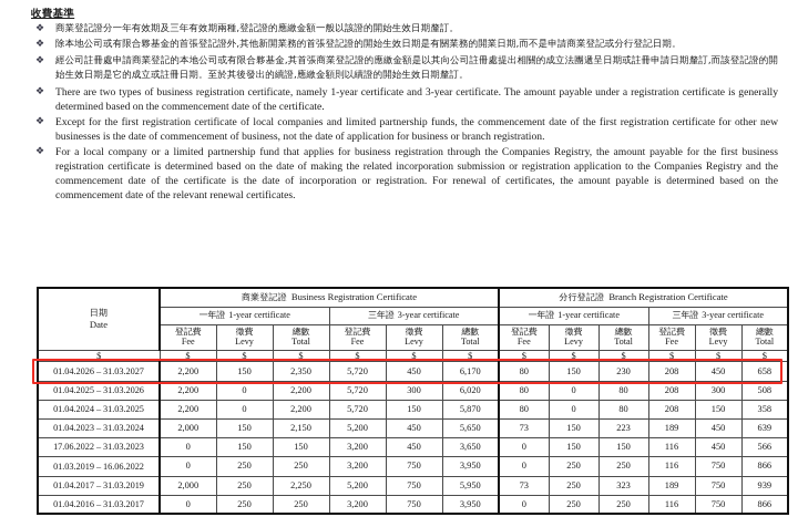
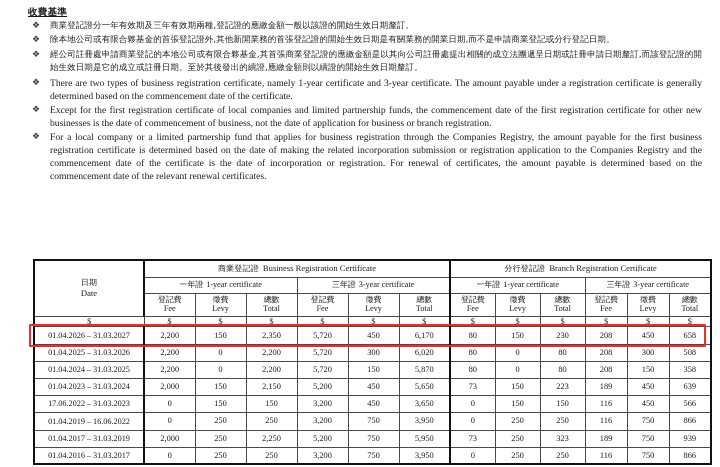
  收費基準
  ❖
  商業登記證分一年有效期及三年有效期兩種,登記證的應繳金額一般以該證的開始生效日期釐訂。
  ❖
  除本地公司或有限合夥基金的首張登記證外,其他新開業務的首張登記證的開始生效日期是有關業務的開業日期,而不是申請商業登記或分行登記日期。
  ❖
  經公司註冊處申請商業登記的本地公司或有限合夥基金,其首張商業登記證的應繳金額是以其向公司註冊處提出相關的成立法團遞呈日期或註冊申請日期釐訂,而該登記證的開始生效日期是它的成立或註冊日期。至於其後發出的續證,應繳金額則以續證的開始生效日期釐訂。
  ❖
  There are two types of business registration certificate, namely 1-year certificate and 3-year certificate. The amount payable under a registration certificate is generally determined based on the commencement date of the certificate.
  ❖
  Except for the first registration certificate of local companies and limited partnership funds, the commencement date of the first registration certificate for other new businesses is the date of commencement of business, not the date of application for business or branch registration.
  ❖
  For a local company or a limited partnership fund that applies for business registration through the Companies Registry, the amount payable for the first business registration certificate is determined based on the date of making the related incorporation submission or registration application to the Companies Registry and the commencement date of the certificate is the date of incorporation or registration. For renewal of certificates, the amount payable is determined based on the commencement date of the relevant renewal certificates.
  日期 Date	商業登記證 Business Registration Certificate	分行登記證 Branch Registration Certificate
  一年證 1-year certificate	三年證 3-year certificate	一年證 1-year certificate	三年證 3-year certificate
  登記費Fee	徵費Levy	總數Total	登記費Fee	徵費Levy	總數Total	登記費Fee	徵費Levy	總數Total	登記費Fee	徵費Levy	總數Total
  $	$	$	$	$	$	$	$	$	$	$	$	$
  01.04.2026 – 31.03.2027	2,200	150	2,350	5,720	450	6,170	80	150	230	208	450	658
  01.04.2025 – 31.03.2026	2,200	0	2,200	5,720	300	6,020	80	0	80	208	300	508
  01.04.2024 – 31.03.2025	2,200	0	2,200	5,720	150	5,870	80	0	80	208	150	358
  01.04.2023 – 31.03.2024	2,000	150	2,150	5,200	450	5,650	73	150	223	189	450	639
  17.06.2022 – 31.03.2023	0	150	150	3,200	450	3,650	0	150	150	116	450	566
- 01.03.2019 – 16.06.2022	0	250	250	3,200	750	3,950	0	250	250	116	750	866
+ 01.04.2019 – 16.06.2022	0	250	250	3,200	750	3,950	0	250	250	116	750	866
  01.04.2017 – 31.03.2019	2,000	250	2,250	5,200	750	5,950	73	250	323	189	750	939
  01.04.2016 – 31.03.2017	0	250	250	3,200	750	3,950	0	250	250	116	750	866
